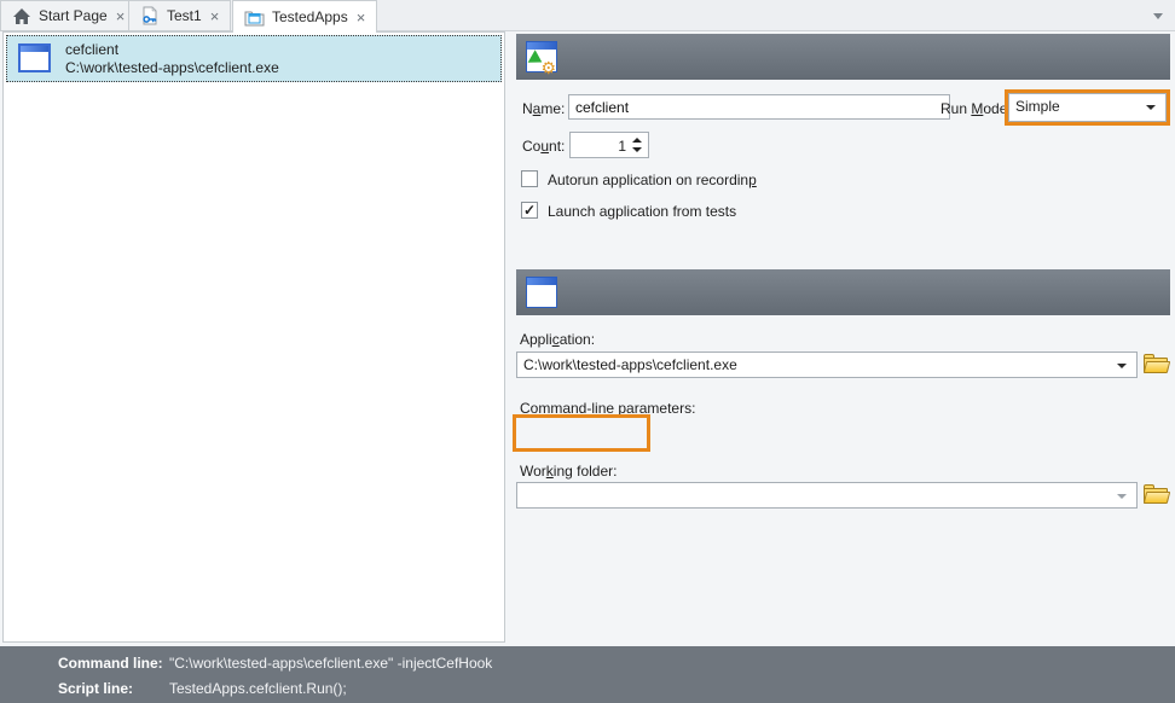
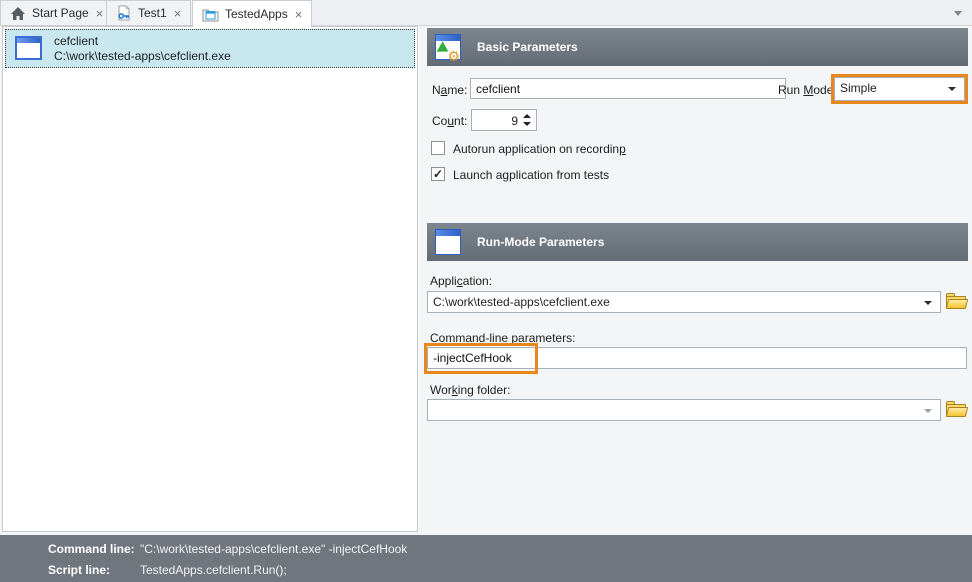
  Start Page
  ×
  Test1
  ×
  TestedApps
  ×
  cefclient
  C:\work\tested-apps\cefclient.exe
  ⚙
+ Basic Parameters
  Name:
  cefclient
  Run Mode
  Simple
  Count:
- 1
+ 9
  Autorun application on recordinp
  ✓
  Launch agplication from tests
+ Run-Mode Parameters
  Application:
  C:\work\tested-apps\cefclient.exe
  Command-line parameters:
+ -injectCefHook
  Working folder:
  Command line:
  "C:\work\tested-apps\cefclient.exe" -injectCefHook
  Script line:
  TestedApps.cefclient.Run();
